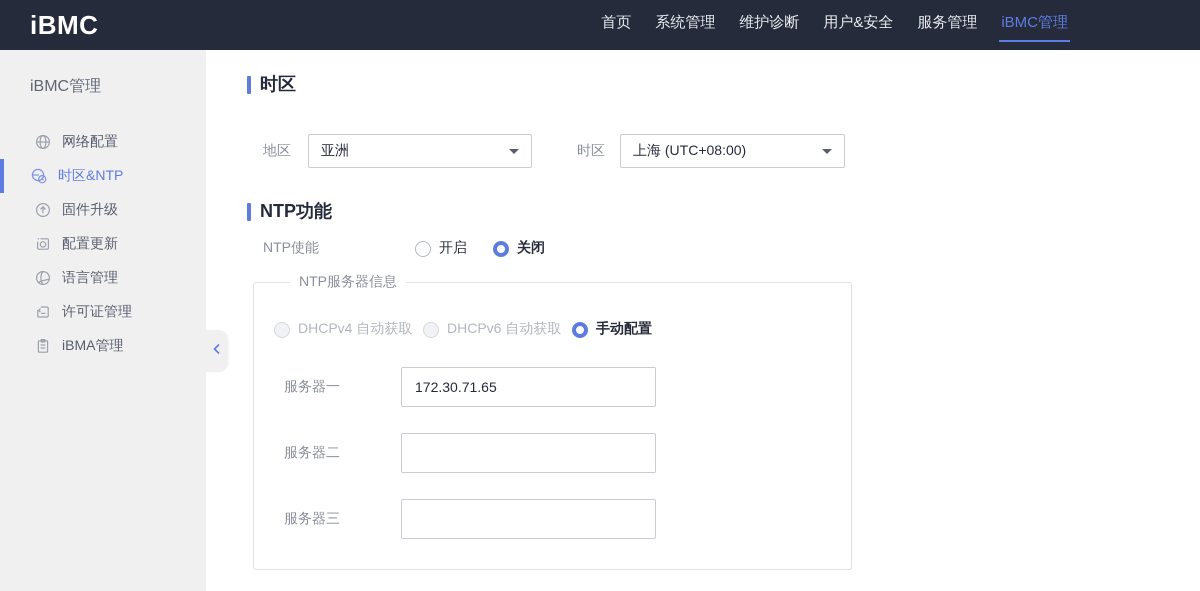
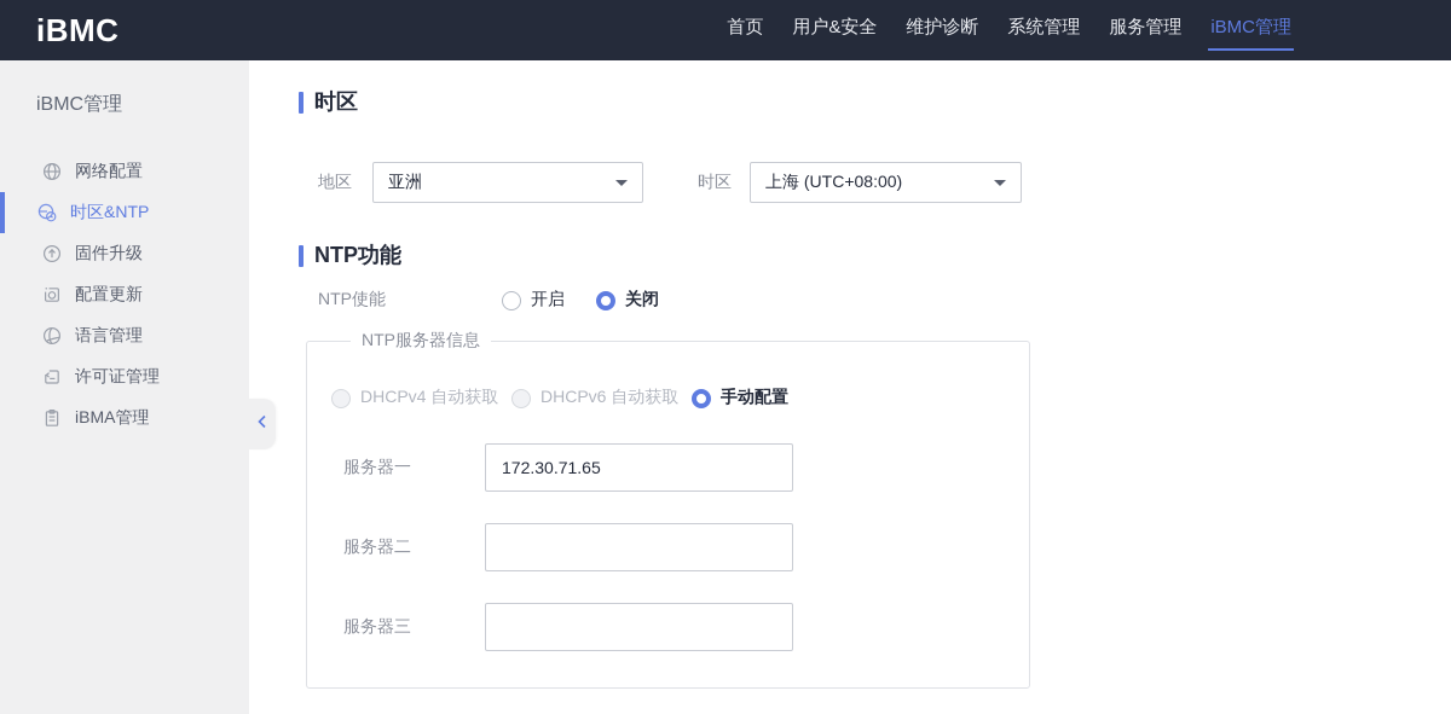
  iBMC
  首页
- 系统管理
+ 用户&安全
  维护诊断
- 用户&安全
+ 系统管理
  服务管理
  iBMC管理
  iBMC管理
  网络配置
  时区&NTP
  固件升级
  配置更新
  语言管理
  许可证管理
  iBMA管理
  时区
  地区
  亚洲
  时区
  上海 (UTC+08:00)
  NTP功能
  NTP使能
  开启
  关闭
  NTP服务器信息
  DHCPv4 自动获取
  DHCPv6 自动获取
  手动配置
  服务器一
  172.30.71.65
  服务器二
  服务器三
